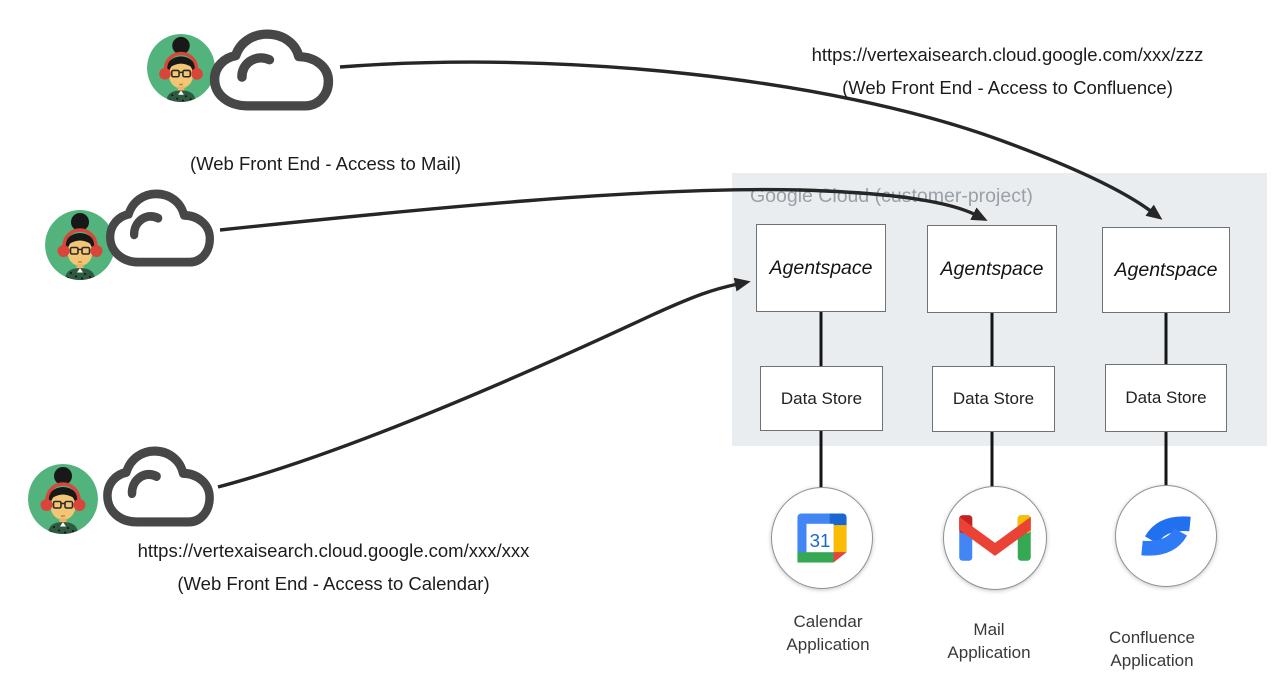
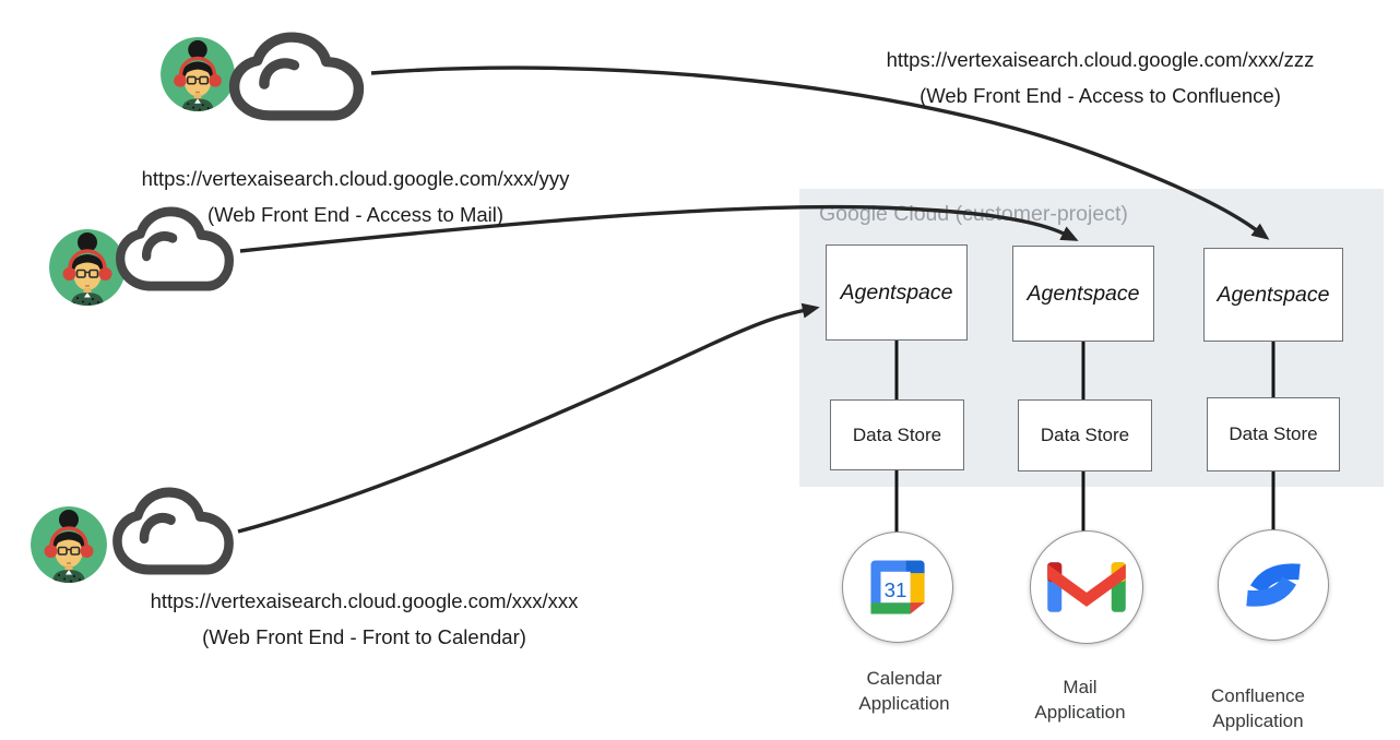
  Google Cloudtomer-project)
  https://vertexaisearch.cloud.google.com/xxx/zzz
  (Web Front End - Access to Confluence)
+ https://vertexaisearch.cloud.google.com/xxx/yyy
  (Web Front End - Access to Mail)
  https://vertexaisearch.cloud.google.com/xxx/xxx
- (Web Front End - Access to Calendar)
+ (Web Front End - Front to Calendar)
  Agentspace
  Agentspace
  Agentspace
  Data Store
  Data Store
  Data Store
  31
  Calendar
  Application
  Mail
  Application
  Confluence
  Application
